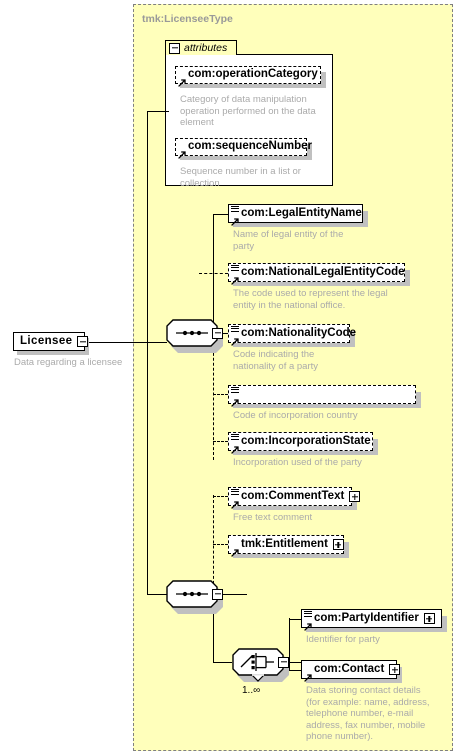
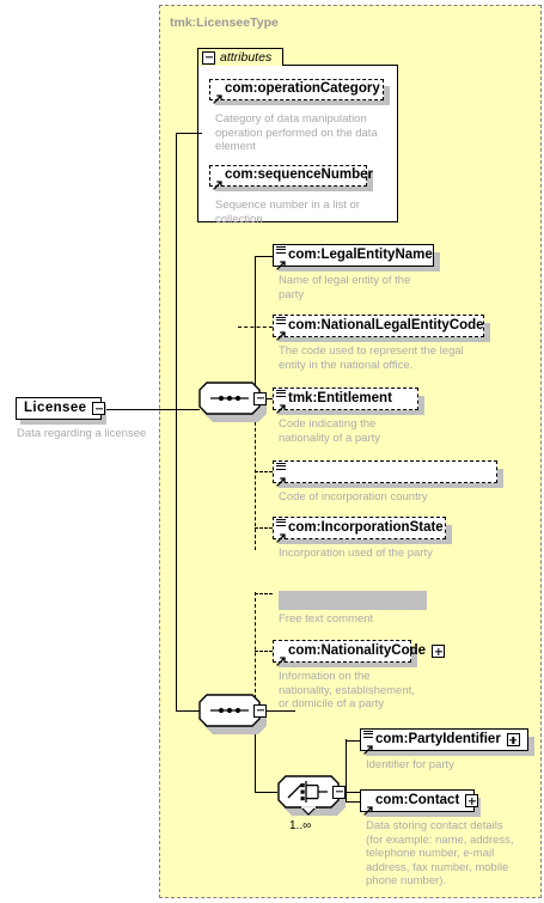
  tmk:LicenseeType
  Licensee
  Data regarding a licensee
  attributes
  com:operationCategory
  Category of data manipulation
  operation performed on the data
  element
  com:sequenceNumber
  Sequence number in a list or
  collection
  com:LegalEntityName
  Name of legal entity of the
  party
  com:NationalLegalEntityCode
  The code used to represent the legal
  entity in the national office.
- com:NationalityCode
+ tmk:Entitlement
  Code indicating the
  nationality of a party
  Code of incorporation country
  com:IncorporationState
  Incorporation used of the party
- com:CommentText
  Free text comment
- tmk:Entitlement
+ com:NationalityCode
+ Information on the
+ nationality, establishement,
+ or domicile of a party
  1..∞
  com:PartyIdentifier
  Identifier for party
  com:Contact
  Data storing contact details
  (for example: name, address,
  telephone number, e-mail
  address, fax number, mobile
  phone number).
